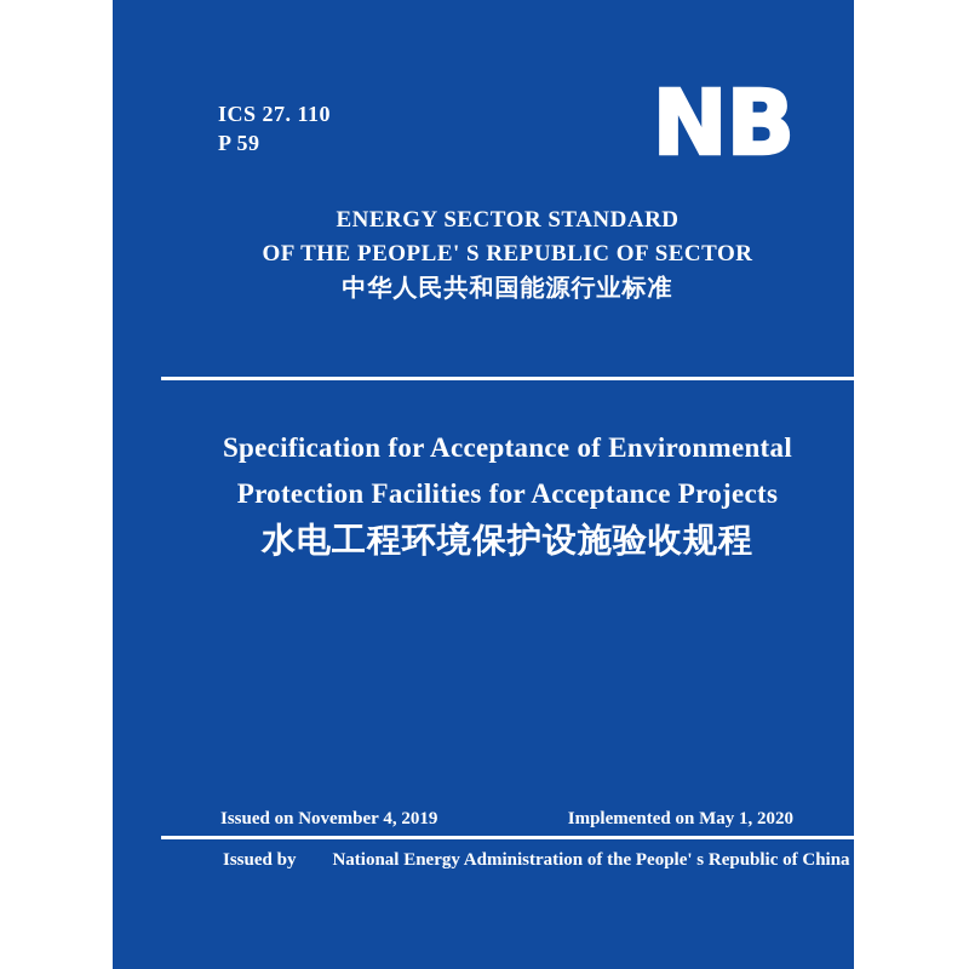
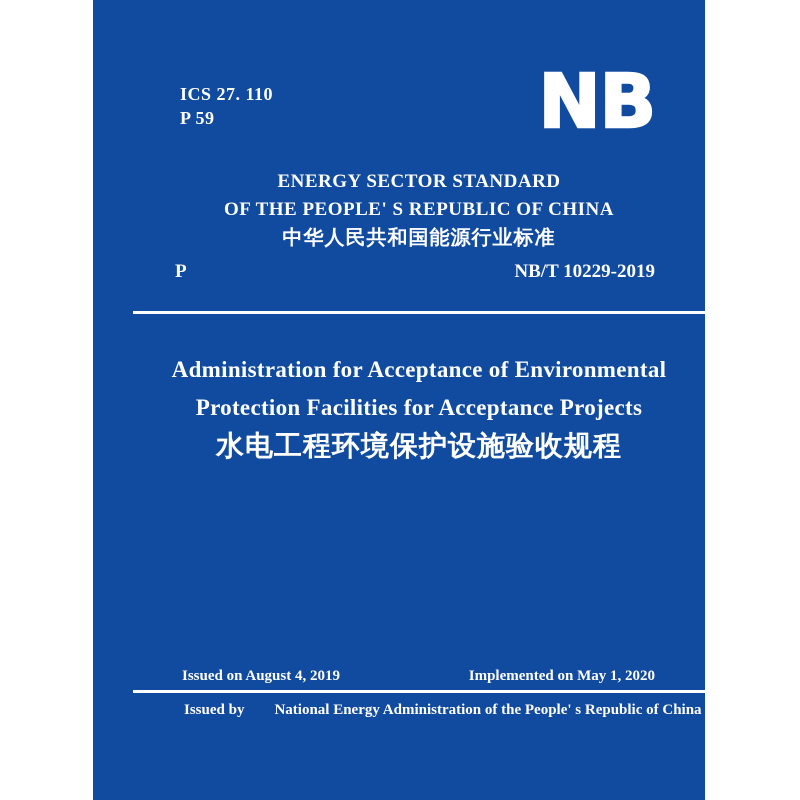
  ICS 27. 110
  P 59
  NB
  ENERGY SECTOR STANDARD
- OF THE PEOPLE' S REPUBLIC OF SECTOR
+ OF THE PEOPLE' S REPUBLIC OF CHINA
  中华人民共和国能源行业标准
+ P
+ NB/T 10229-2019
- Specification for Acceptance of Environmental
+ Administration for Acceptance of Environmental
  Protection Facilities for Acceptance Projects
  水电工程环境保护设施验收规程
- Issued on November 4, 2019
+ Issued on August 4, 2019
  Implemented on May 1, 2020
  Issued by
  National Energy Administration of the People' s Republic of China
